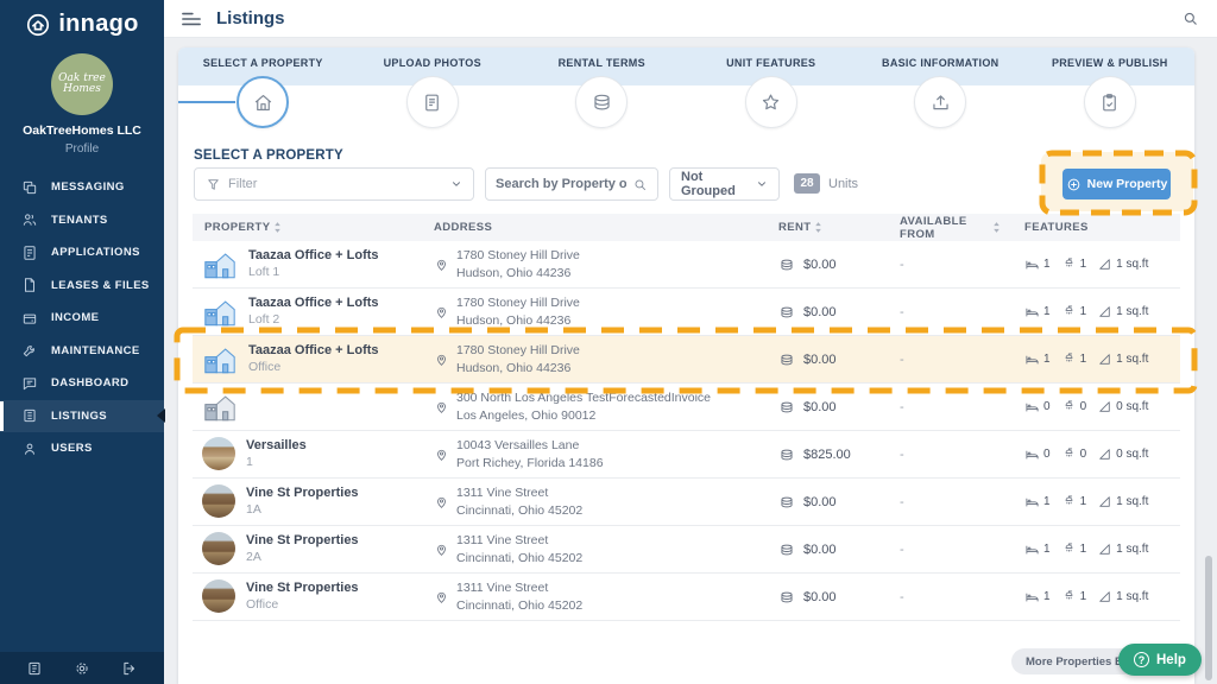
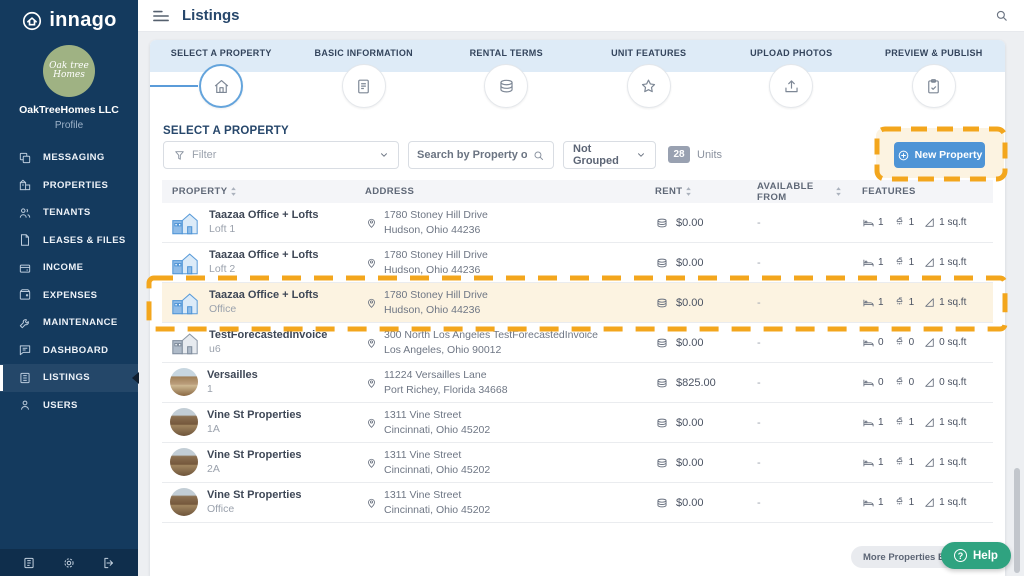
  innago
  Oak tree Homes
  OakTreeHomes LLC
  Profile
  MESSAGING
+ PROPERTIES
  TENANTS
- APPLICATIONS
  LEASES & FILES
  INCOME
+ EXPENSES
  MAINTENANCE
  DASHBOARD
  LISTINGS
  USERS
  Listings
  SELECT A PROPERTY
- UPLOAD PHOTOS
+ BASIC INFORMATION
  RENTAL TERMS
  UNIT FEATURES
- BASIC INFORMATION
+ UPLOAD PHOTOS
  PREVIEW & PUBLISH
  SELECT A PROPERTY
  Filter
  Not Grouped
  28
  Units
  New Property
  PROPERTY
  ADDRESS
  RENT
  AVAILABLE FROM
  FEATURES
  Taazaa Office + Lofts
  Loft 1
  1780 Stoney Hill Drive
  Hudson, Ohio 44236
  $0.00
  -
  1
  1
  1 sq.ft
  Taazaa Office + Lofts
  Loft 2
  1780 Stoney Hill Drive
  Hudson, Ohio 44236
  $0.00
  -
  1
  1
  1 sq.ft
  Taazaa Office + Lofts
  Office
  1780 Stoney Hill Drive
  Hudson, Ohio 44236
  $0.00
  -
  1
  1
  1 sq.ft
+ TestForecastedInvoice
+ u6
  300 North Los Angeles TestForecastedInvoice
  Los Angeles, Ohio 90012
  $0.00
  -
  0
  0
  0 sq.ft
  Versailles
  1
- 10043 Versailles Lane
+ 11224 Versailles Lane
- Port Richey, Florida 14186
+ Port Richey, Florida 34668
  $825.00
  -
  0
  0
  0 sq.ft
  Vine St Properties
  1A
  1311 Vine Street
  Cincinnati, Ohio 45202
  $0.00
  -
  1
  1
  1 sq.ft
  Vine St Properties
  2A
  1311 Vine Street
  Cincinnati, Ohio 45202
  $0.00
  -
  1
  1
  1 sq.ft
  Vine St Properties
  Office
  1311 Vine Street
  Cincinnati, Ohio 45202
  $0.00
  -
  1
  1
  1 sq.ft
  More Properties
  ?
  Help
